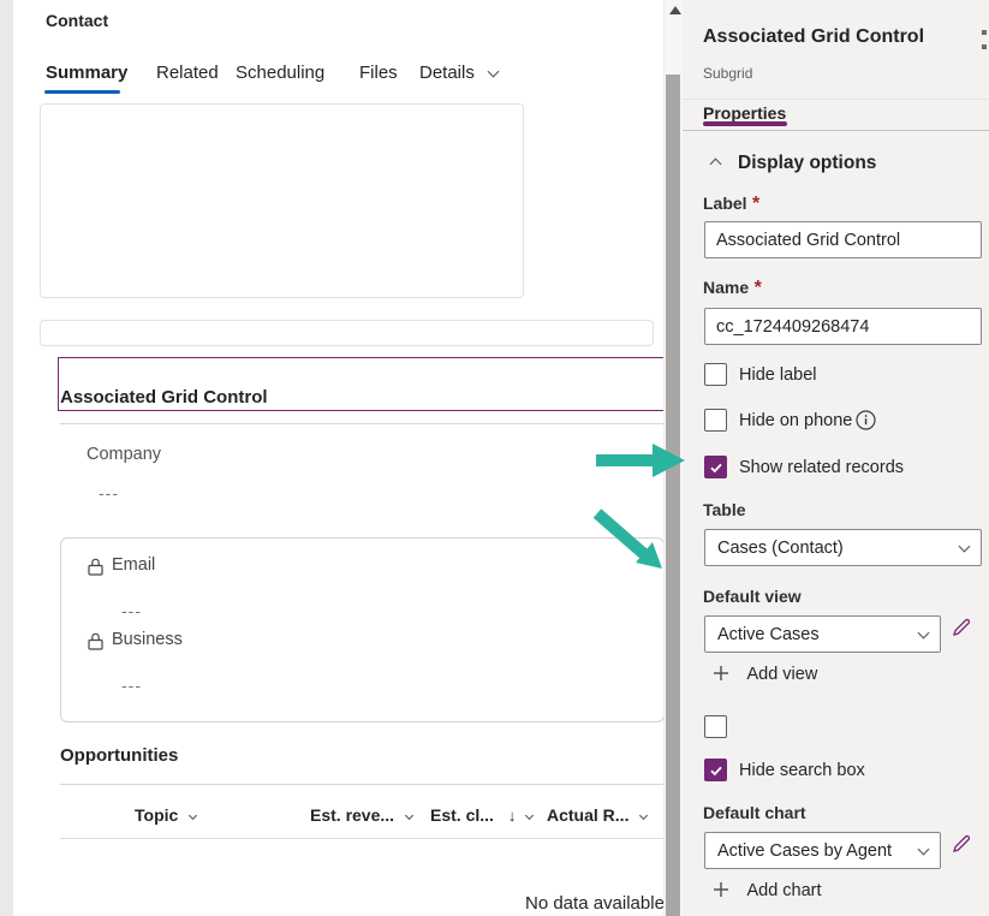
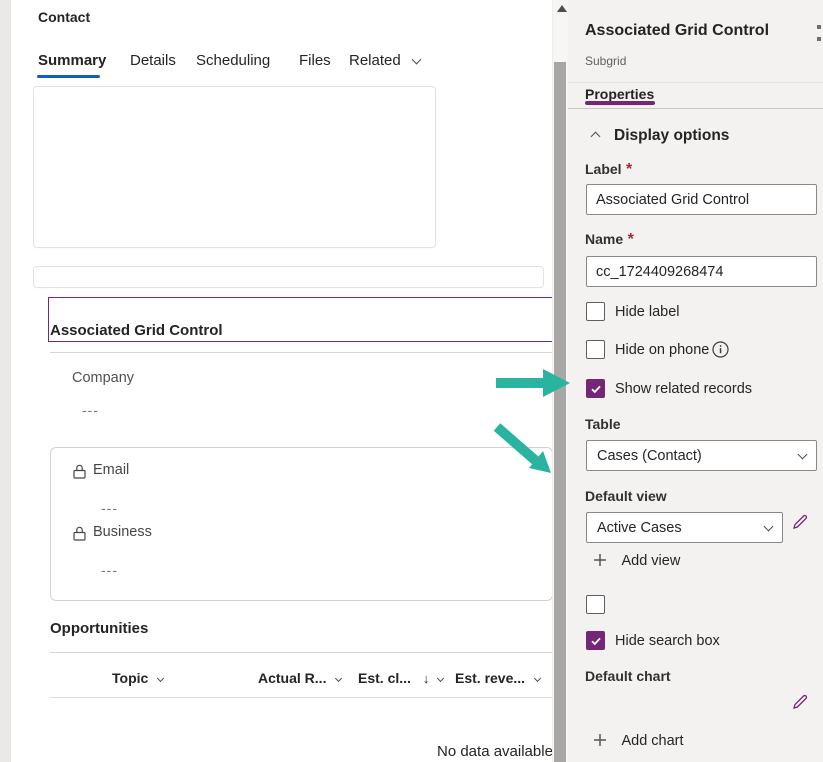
  Contact
  Summary
- Related
+ Details
  Scheduling
  Files
- Details
+ Related
  Associated Grid Control
  Company
  ---
  Email
  ---
  Business
  ---
  Opportunities
  Topic
- Est. reve...
+ Actual R...
  Est. cl... ↓
- Actual R...
+ Est. reve...
  No data available
  Associated Grid Control
  Subgrid
  Properties
  Display options
  Label *
  Associated Grid Control
  Name *
  cc_1724409268474
  Hide label
  Hide on phone
  Show related records
  Table
  Cases (Contact)
  Default view
  Active Cases
  Add view
  Hide search box
  Default chart
- Active Cases by Agent
  Add chart
